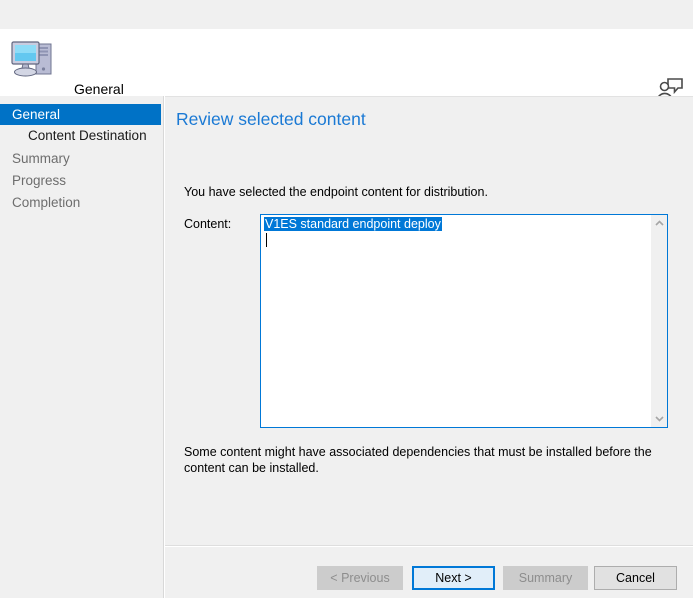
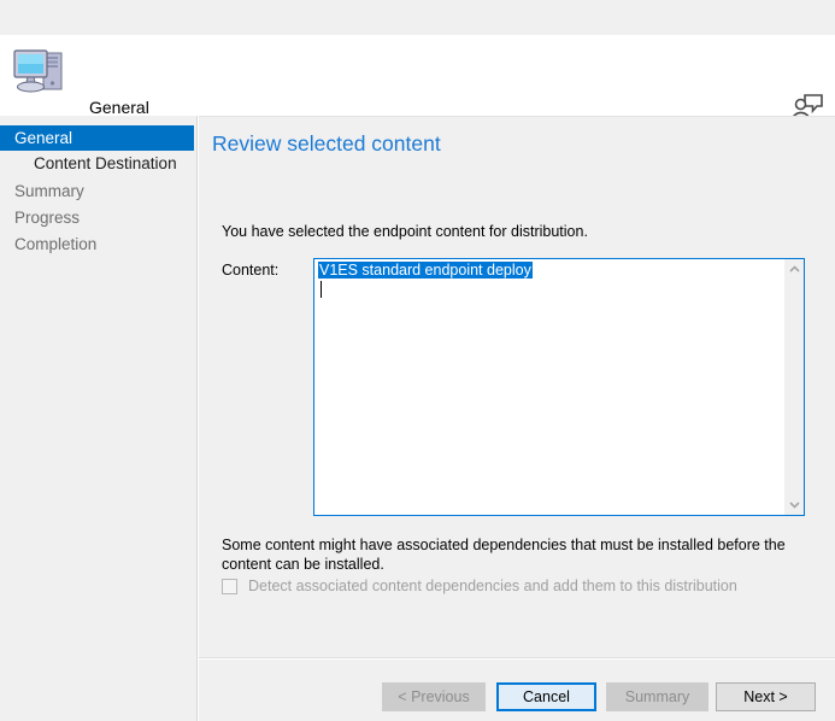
  General
  General
  Content Destination
  Summary
  Progress
  Completion
  Review selected content
  You have selected the endpoint content for distribution.
  Content:
  V1ES standard endpoint deploy
  Some content might have associated dependencies that must be installed before the content can be installed.
+ Detect associated content dependencies and add them to this distribution
  < Previous
- Next >
+ Cancel
  Summary
- Cancel
+ Next >
